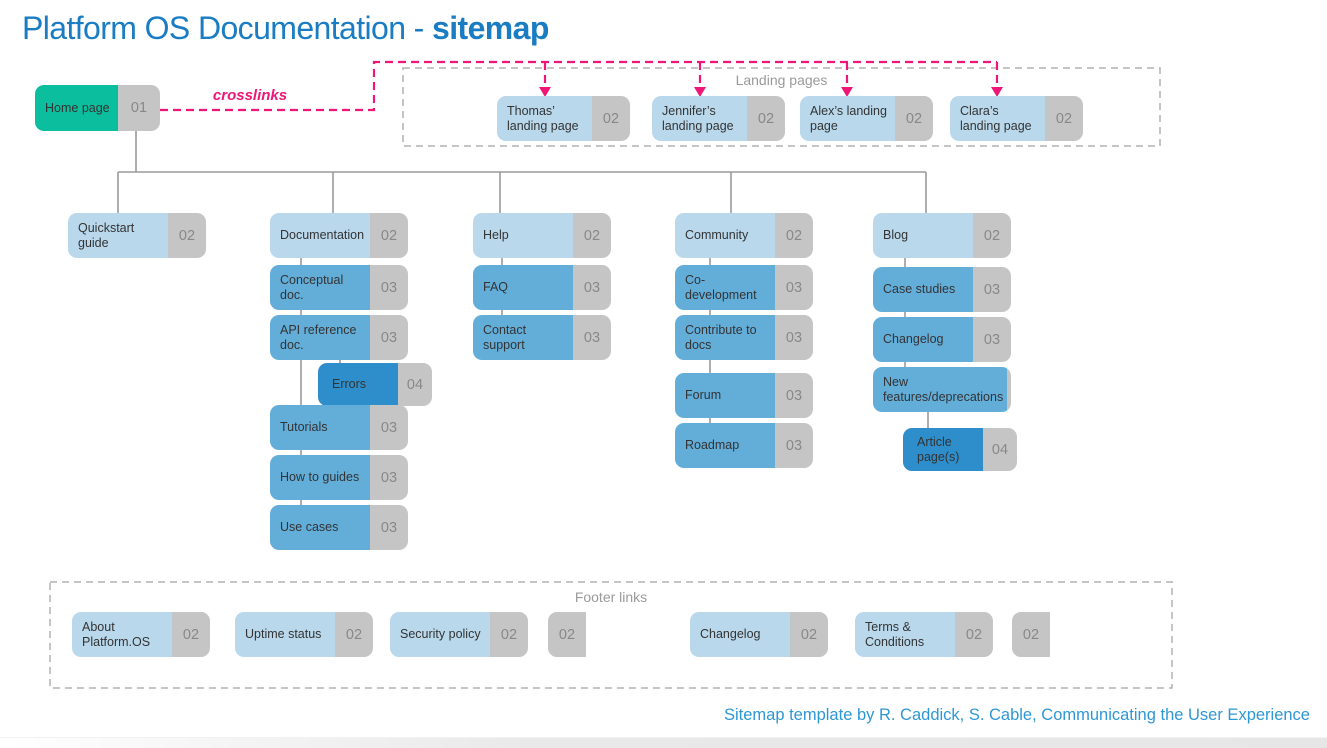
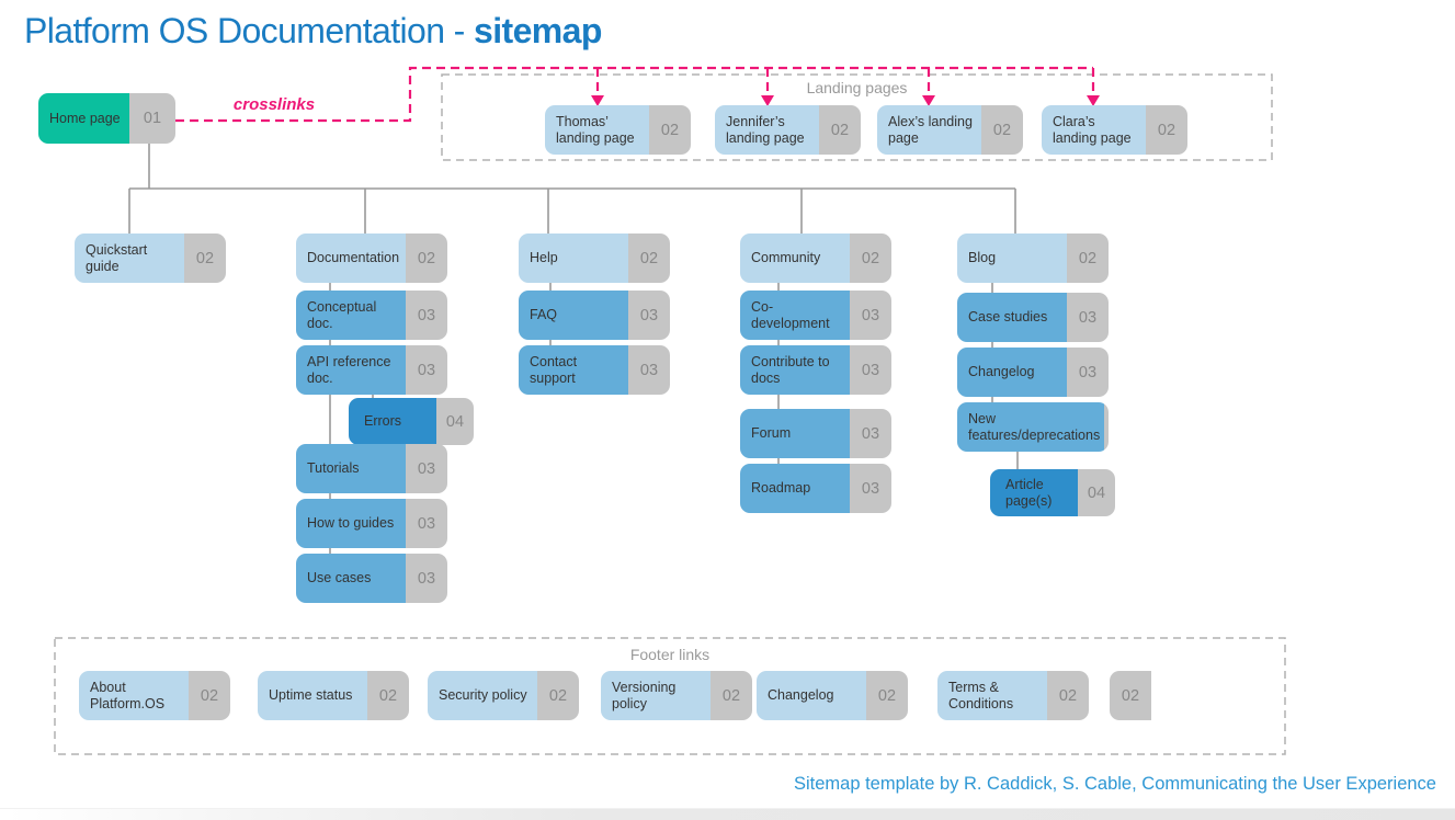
  Platform OS Documentation - sitemap
  crosslinks
  Landing pages
  Footer links
  Home page
  01
  Thomas’ landing page
  02
  Jennifer’s landing page
  02
  Alex’s landing page
  02
  Clara’s landing page
  02
  Quickstart guide
  02
  Documentation
  02
  Conceptual doc.
  03
  API reference doc.
  03
  Errors
  04
  Tutorials
  03
  How to guides
  03
  Use cases
  03
  Help
  02
  FAQ
  03
  Contact support
  03
  Community
  02
  Co-development
  03
  Contribute to docs
  03
  Forum
  03
  Roadmap
  03
  Blog
  02
  Case studies
  03
  Changelog
  03
  New features/deprecations
  Article page(s)
  04
  About Platform.OS
  02
  Uptime status
  02
  Security policy
  02
+ Versioning policy
  02
  Changelog
  02
  Terms & Conditions
  02
  02
  Sitemap template by R. Caddick, S. Cable, Communicating the User Experience
